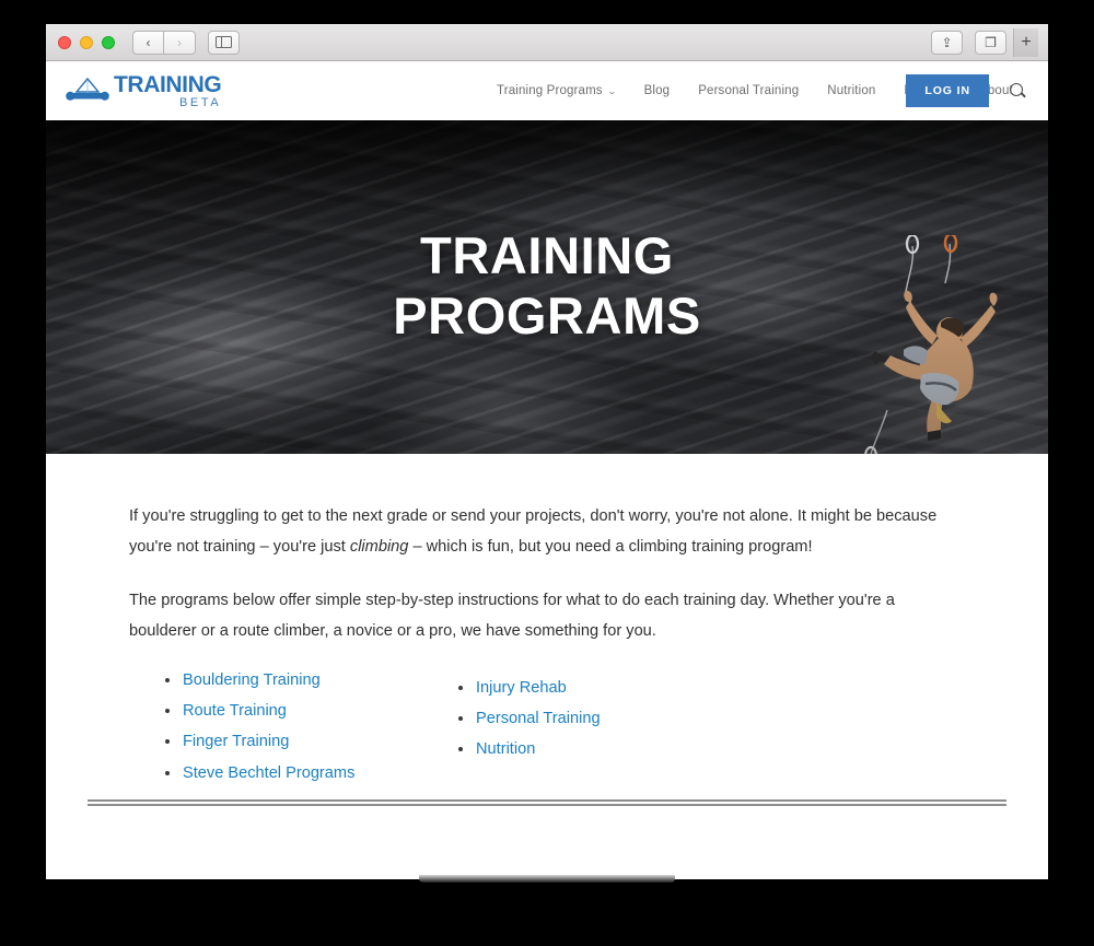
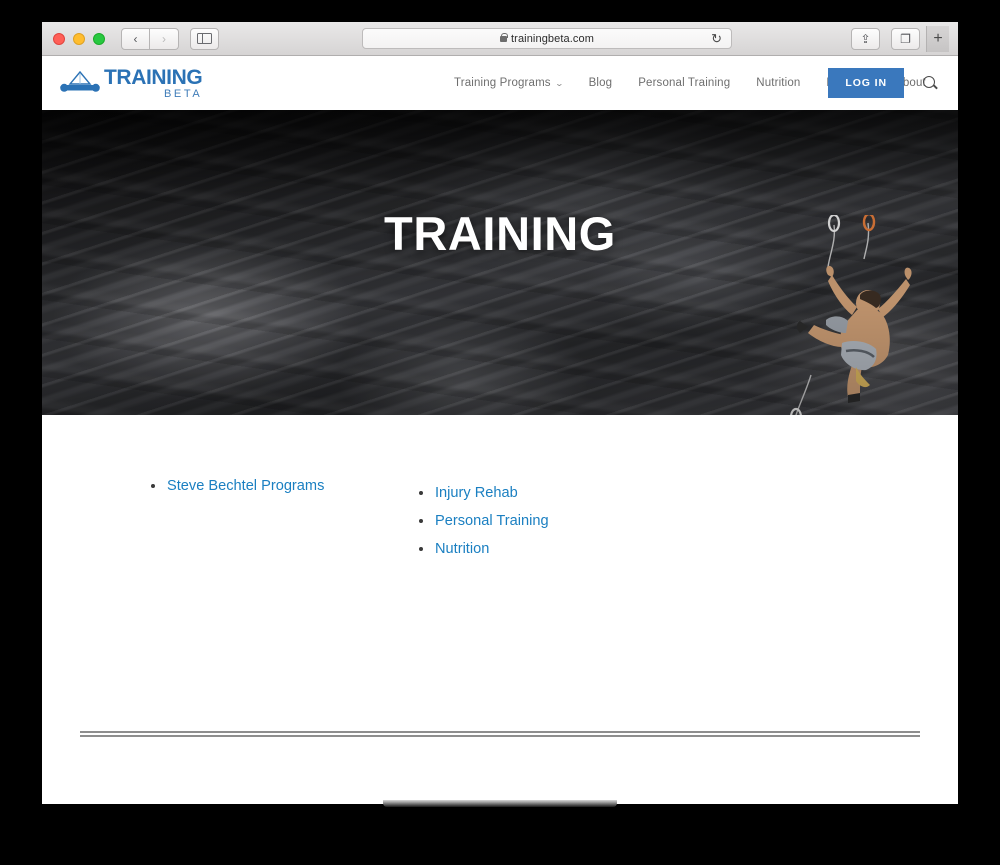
  ‹
  ›
+ trainingbeta.com
+ ↻
  ⇪
  ❐
  +
  TRAINING
  BETA
  Training Programs
  ⌄
  Blog
  Personal Training
  Nutrition
  LOG IN
  TRAINING
- PROGRAMS
- If you're struggling to get to the next grade or send your projects, don't worry, you're not alone. It might be because you're not training – you're just climbing – which is fun, but you need a climbing training program!
- The programs below offer simple step-by-step instructions for what to do each training day. Whether you're a boulderer or a route climber, a novice or a pro, we have something for you.
- Bouldering Training
- Route Training
- Finger Training
  Steve Bechtel Programs
  Injury Rehab
  Personal Training
  Nutrition
